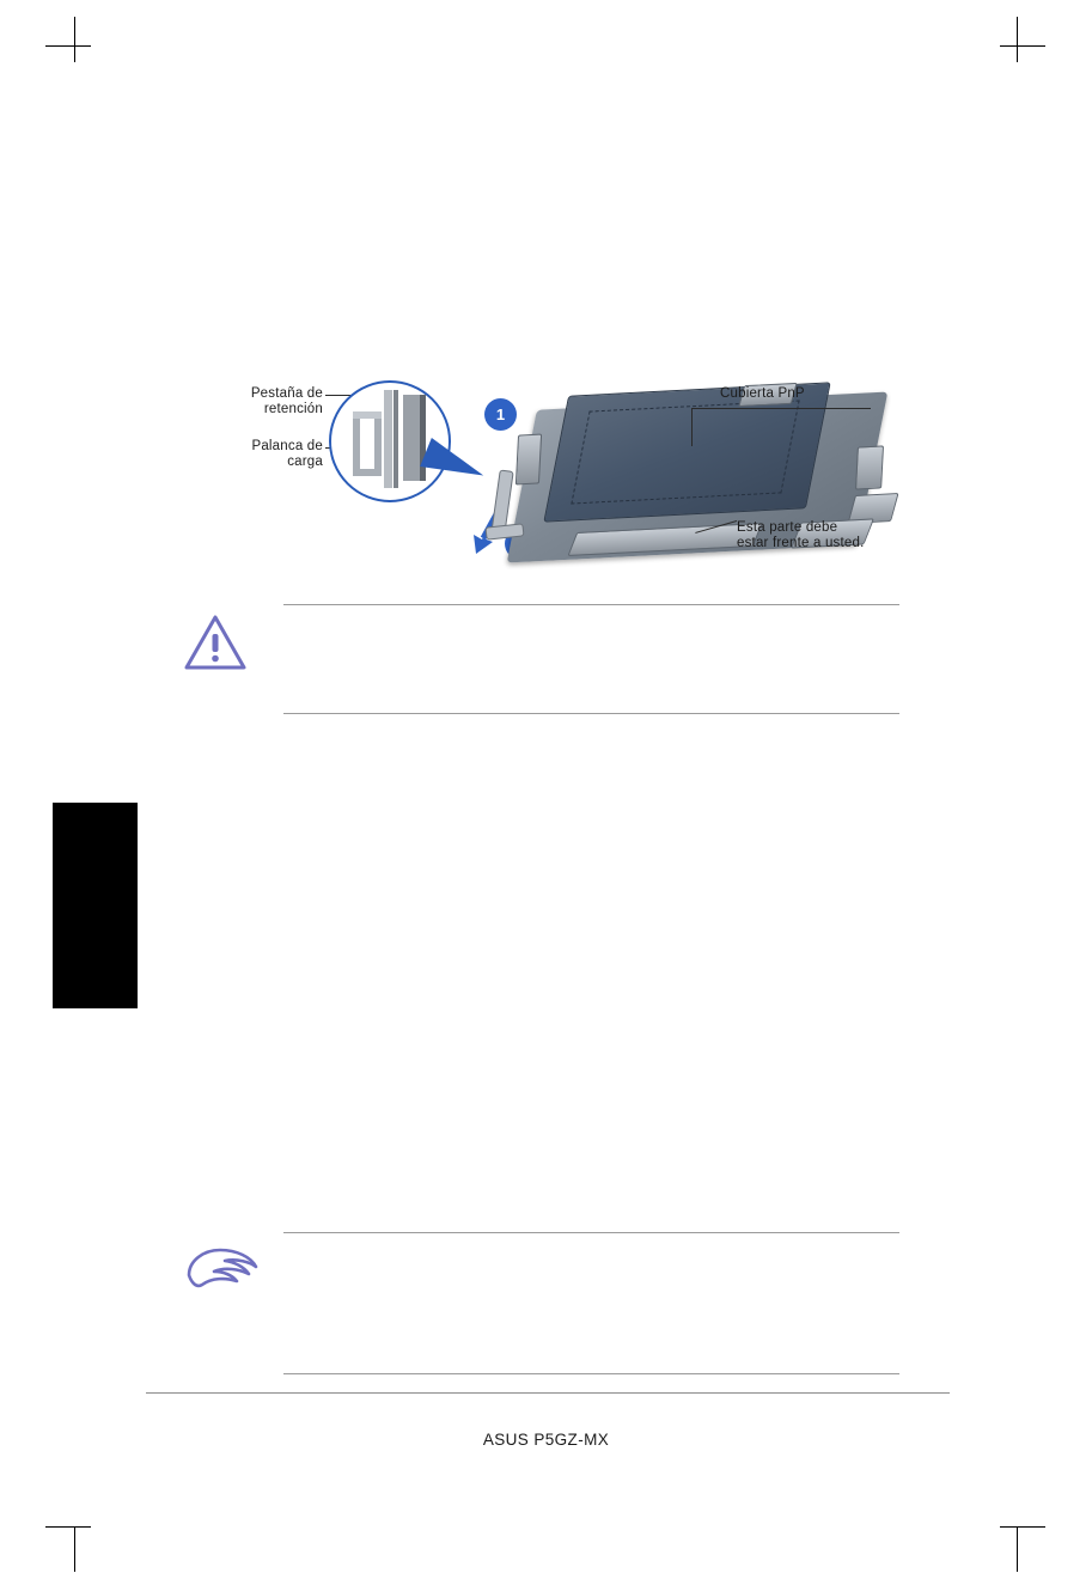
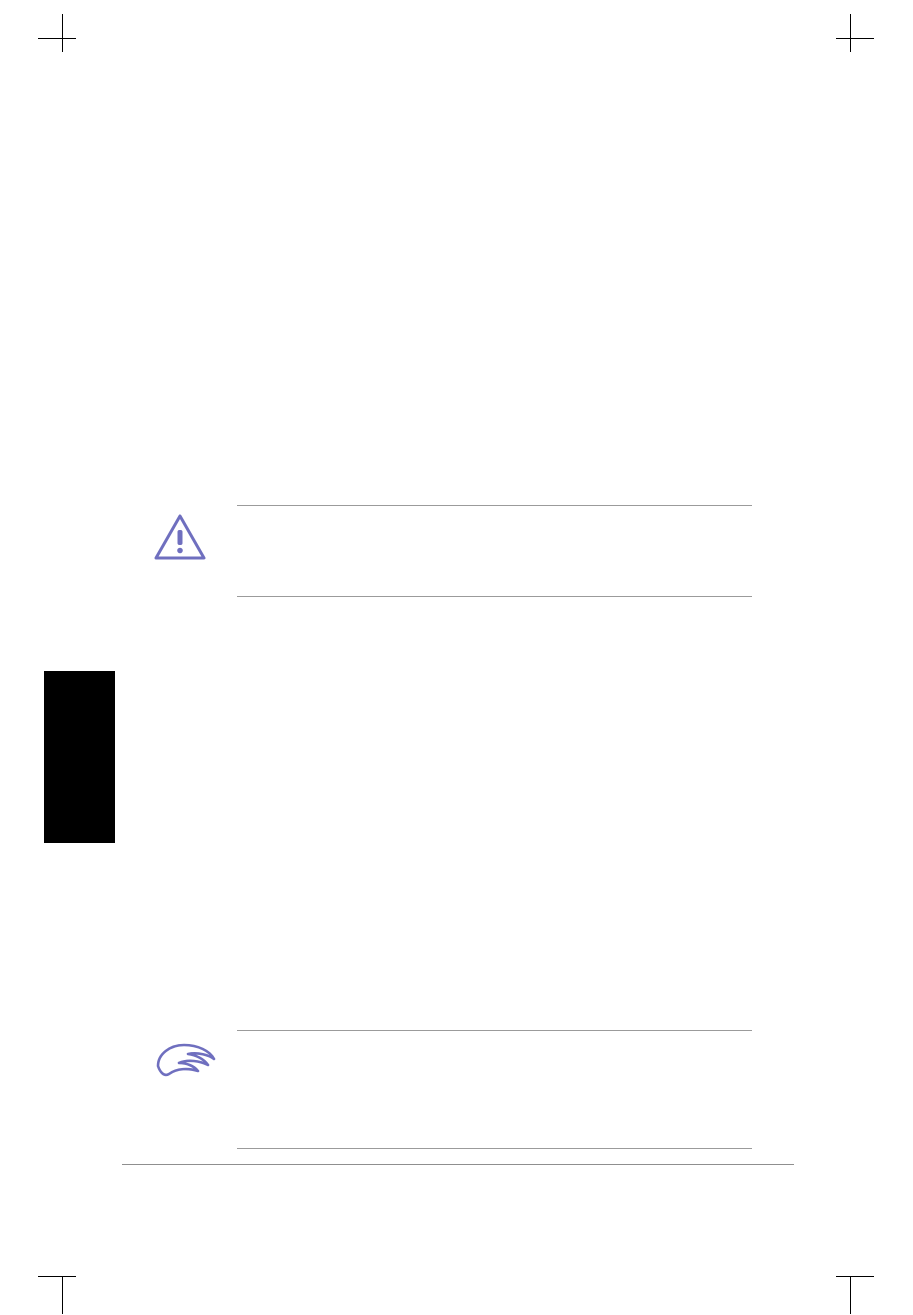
- Pestaña de
- retención
- Palanca de
- carga
- 1
- Cubierta PnP
- Esta parte debe
- estar frente a usted.
- ASUS P5GZ-MX
